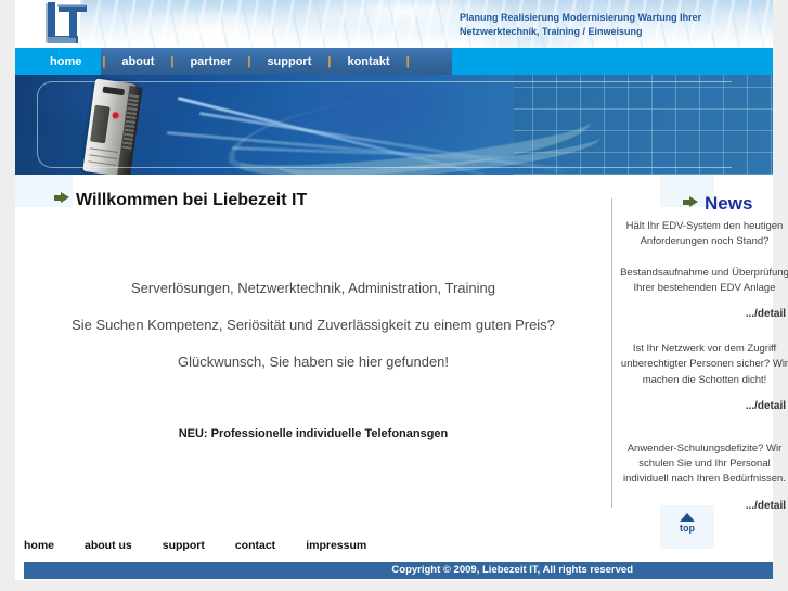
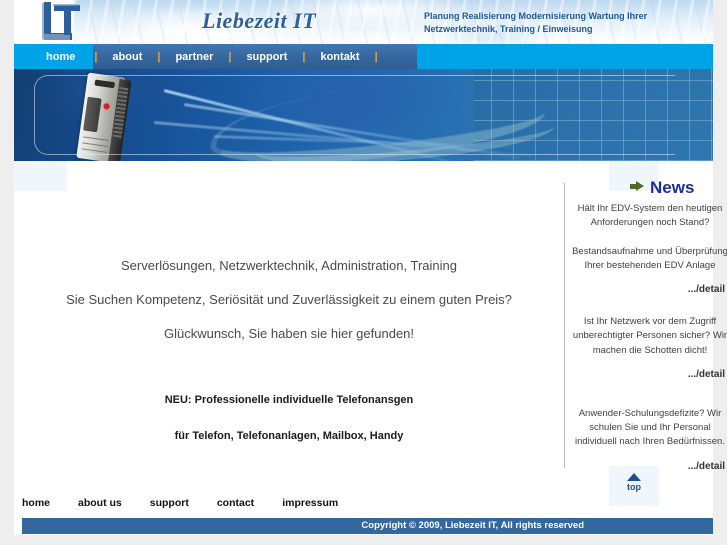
+ Liebezeit IT
  Planung Realisierung Modernisierung Wartung Ihrer
  Netzwerktechnik, Training / Einweisung
  home
  |
  about
  |
  partner
  |
  support
  |
  kontakt
  |
- Willkommen bei Liebezeit IT
  News
  Serverlösungen, Netzwerktechnik, Administration, Training
  Sie Suchen Kompetenz, Seriösität und Zuverlässigkeit zu einem guten Preis?
  Glückwunsch, Sie haben sie hier gefunden!
  NEU: Professionelle individuelle Telefonansgen
+ für Telefon, Telefonanlagen, Mailbox, Handy
  Hält Ihr EDV-System den heutigen Anforderungen noch Stand?
  Bestandsaufnahme und Überprüfung Ihrer bestehenden EDV Anlage
  .../detail
  Ist Ihr Netzwerk vor dem Zugriff unberechtigter Personen sicher? Wir machen die Schotten dicht!
  .../detail
  Anwender-Schulungsdefizite? Wir schulen Sie und Ihr Personal individuell nach Ihren Bedürfnissen.
  .../detail
  home
  about us
  support
  contact
  impressum
  top
  Copyright © 2009, Liebezeit IT, All rights reserved
